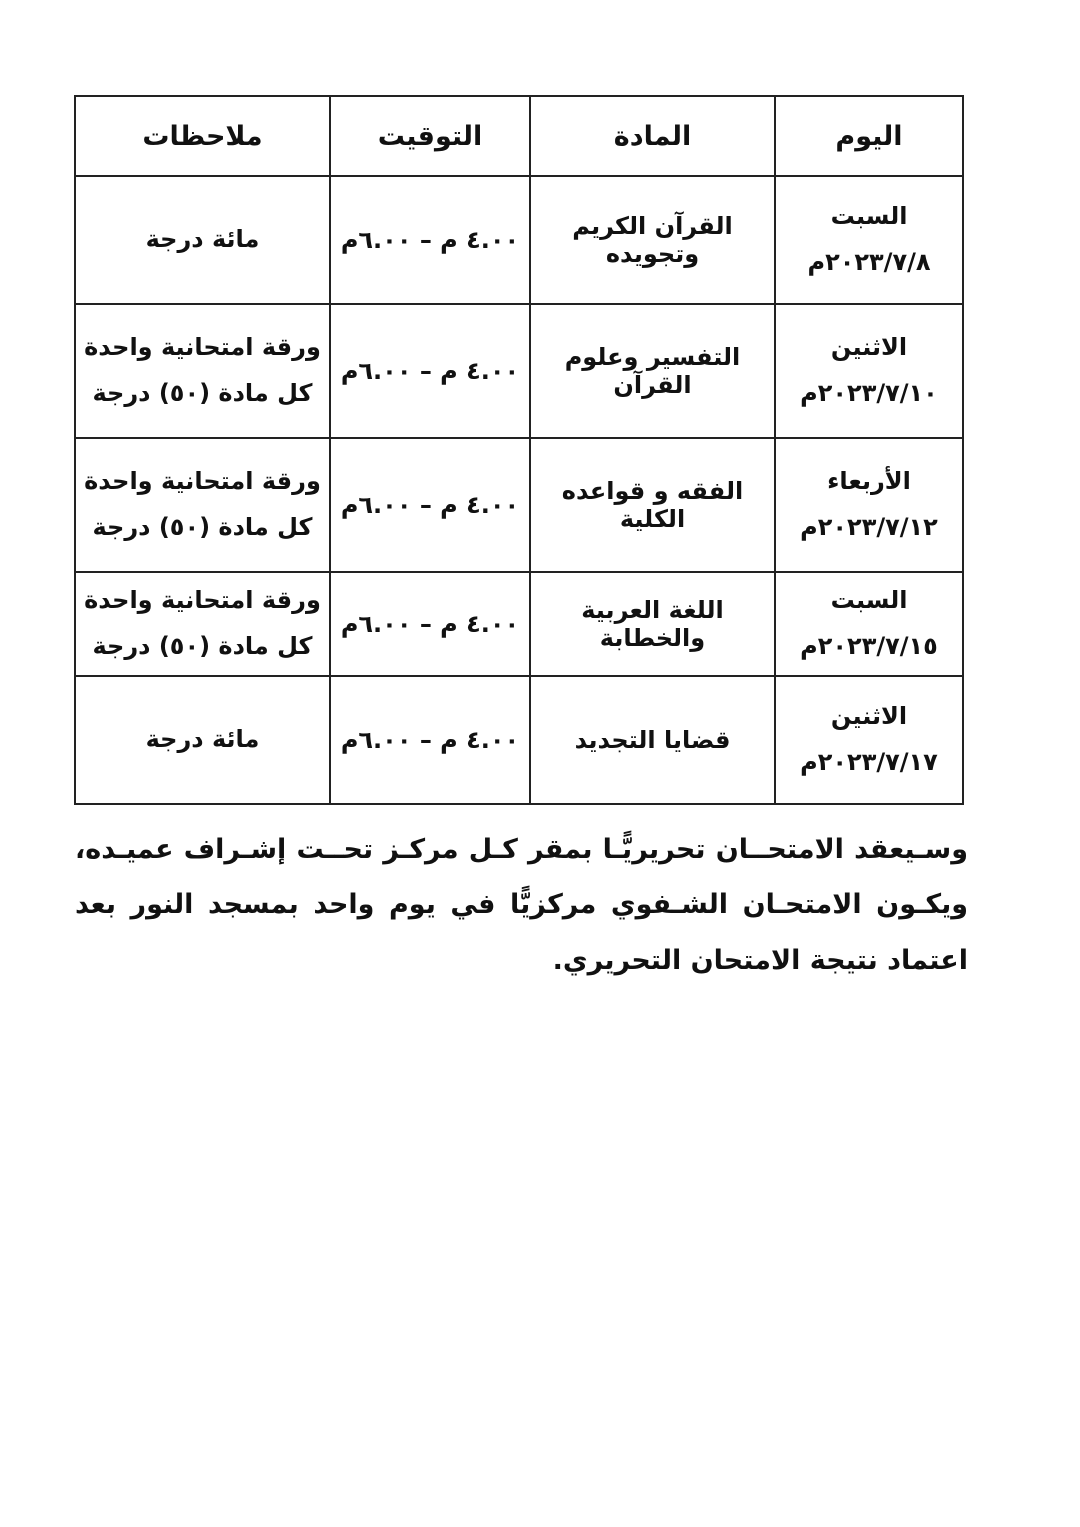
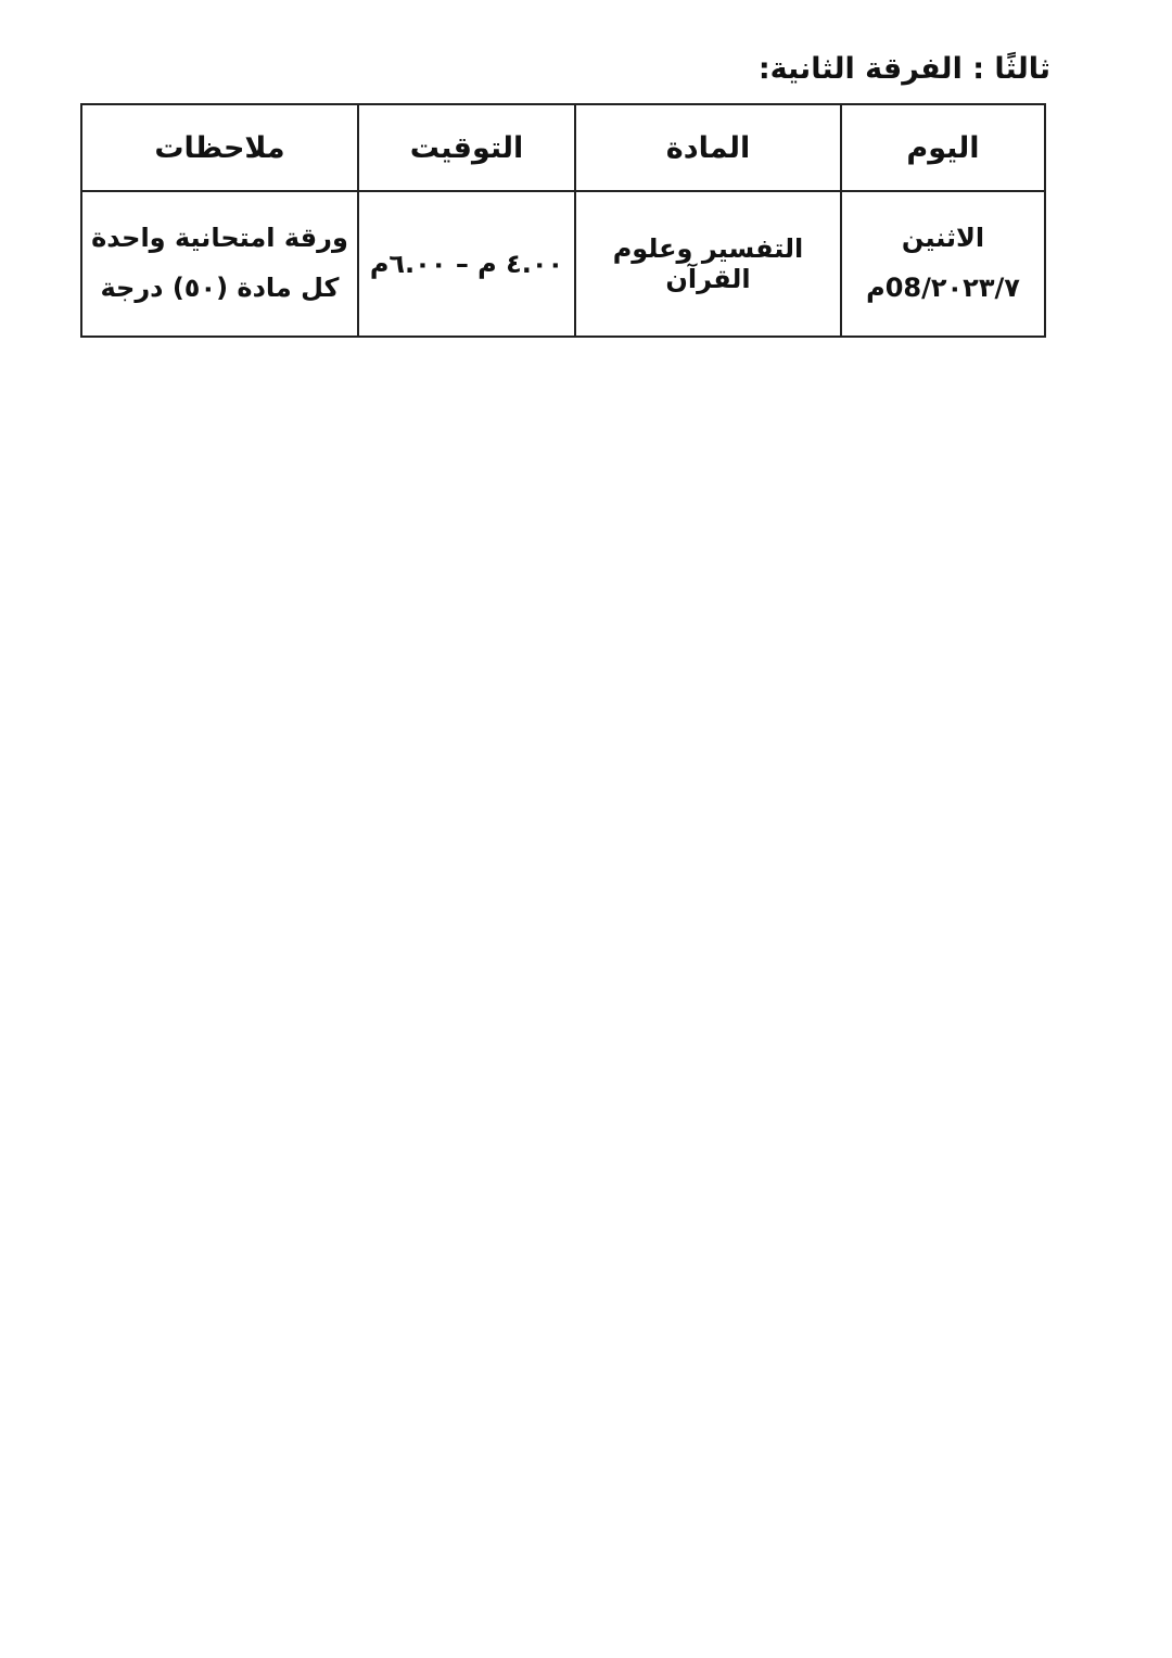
+ ثالثًا : الفرقة الثانية:
  اليوم	المادة	التوقيت	ملاحظات
- السبت ٢٠٢٣/٧/٨م	القرآن الكريم وتجويده	٤.٠٠ م – ٦.٠٠م	مائة درجة
- الاثنين ٢٠٢٣/٧/١٠م	التفسير وعلوم القرآن	٤.٠٠ م – ٦.٠٠م	ورقة امتحانية واحدة كل مادة (٥٠) درجة
+ الاثنين ٢٠٢٣/٧/08م	التفسير وعلوم القرآن	٤.٠٠ م – ٦.٠٠م	ورقة امتحانية واحدة كل مادة (٥٠) درجة
- الأربعاء ٢٠٢٣/٧/١٢م	الفقه و قواعده الكلية	٤.٠٠ م – ٦.٠٠م	ورقة امتحانية واحدة كل مادة (٥٠) درجة
- السبت ٢٠٢٣/٧/١٥م	اللغة العربية والخطابة	٤.٠٠ م – ٦.٠٠م	ورقة امتحانية واحدة كل مادة (٥٠) درجة
- الاثنين ٢٠٢٣/٧/١٧م	قضايا التجديد	٤.٠٠ م – ٦.٠٠م	مائة درجة
- وسـيعقد الامتحــان تحريريًّـا بمقر كـل مركـز تحــت إشـراف عميـده، ويكـون الامتحـان الشـفوي مركزيًّا في يوم واحد بمسجد النور بعد اعتماد نتيجة الامتحان التحريري.
